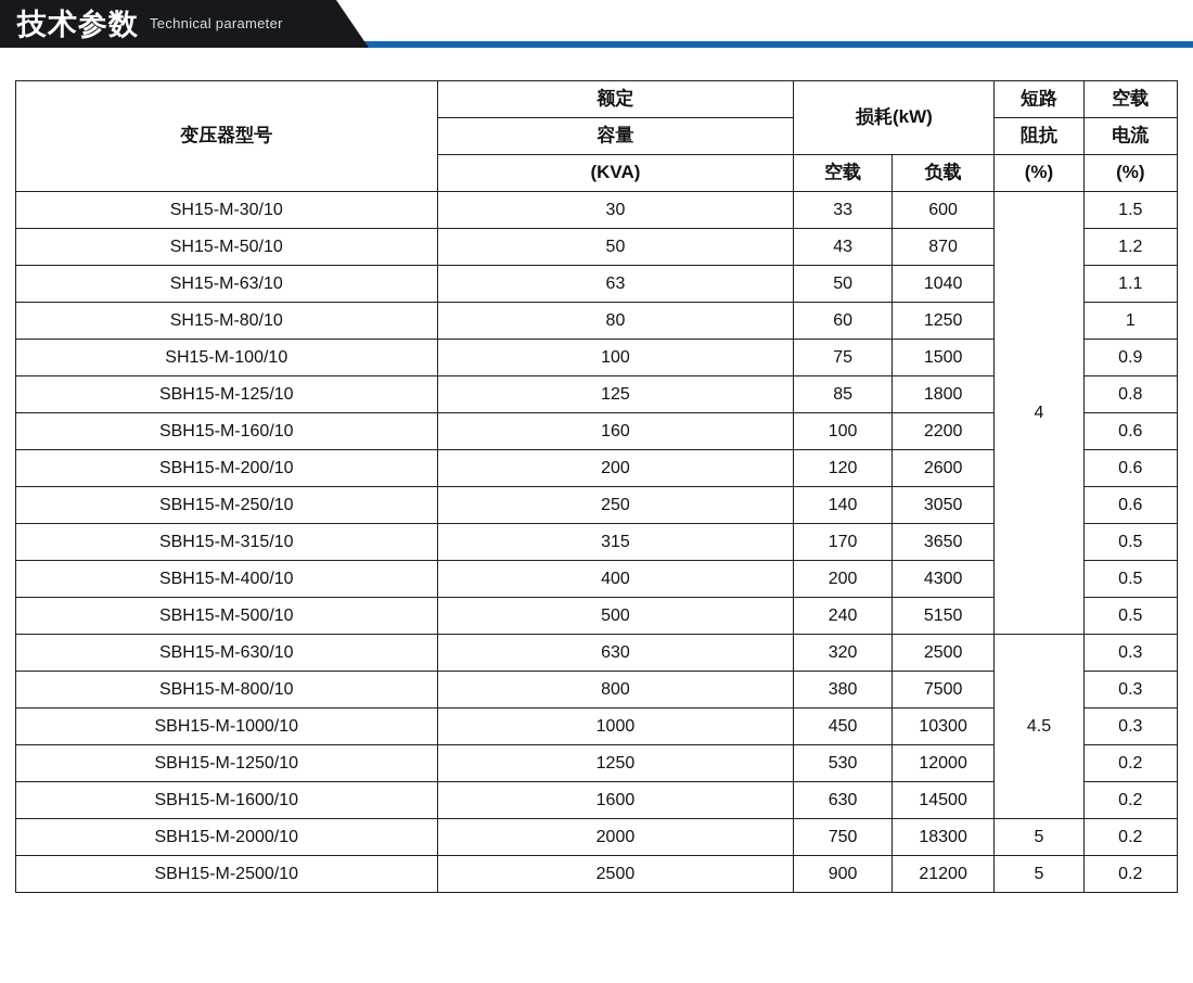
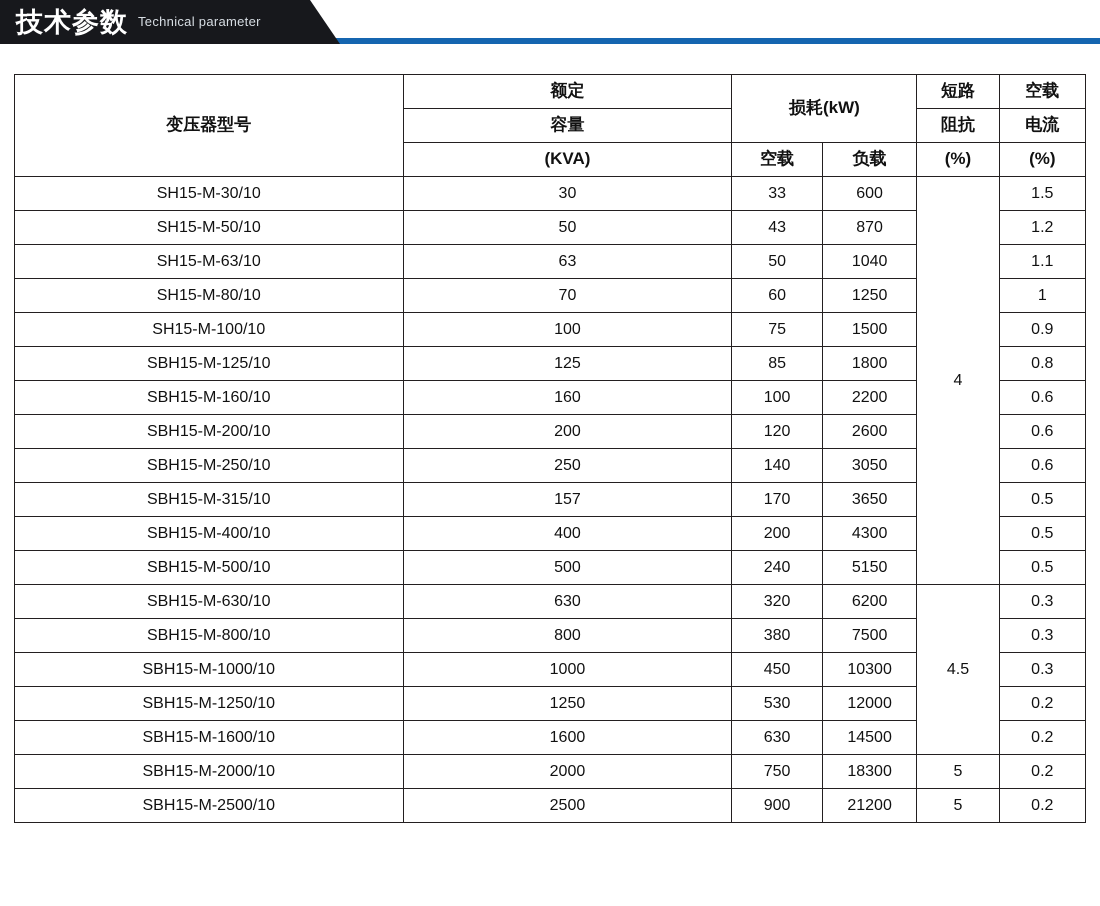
  技术参数
  Technical parameter
  变压器型号	额定	损耗(kW)	短路	空载
  容量	阻抗	电流
  (KVA)	空载	负载	(%)	(%)
  SH15-M-30/10	30	33	600	4	1.5
  SH15-M-50/10	50	43	870	1.2
  SH15-M-63/10	63	50	1040	1.1
- SH15-M-80/10	80	60	1250	1
+ SH15-M-80/10	70	60	1250	1
  SH15-M-100/10	100	75	1500	0.9
  SBH15-M-125/10	125	85	1800	0.8
  SBH15-M-160/10	160	100	2200	0.6
  SBH15-M-200/10	200	120	2600	0.6
  SBH15-M-250/10	250	140	3050	0.6
- SBH15-M-315/10	315	170	3650	0.5
+ SBH15-M-315/10	157	170	3650	0.5
  SBH15-M-400/10	400	200	4300	0.5
  SBH15-M-500/10	500	240	5150	0.5
- SBH15-M-630/10	630	320	2500	4.5	0.3
+ SBH15-M-630/10	630	320	6200	4.5	0.3
  SBH15-M-800/10	800	380	7500	0.3
  SBH15-M-1000/10	1000	450	10300	0.3
  SBH15-M-1250/10	1250	530	12000	0.2
  SBH15-M-1600/10	1600	630	14500	0.2
  SBH15-M-2000/10	2000	750	18300	5	0.2
  SBH15-M-2500/10	2500	900	21200	5	0.2
